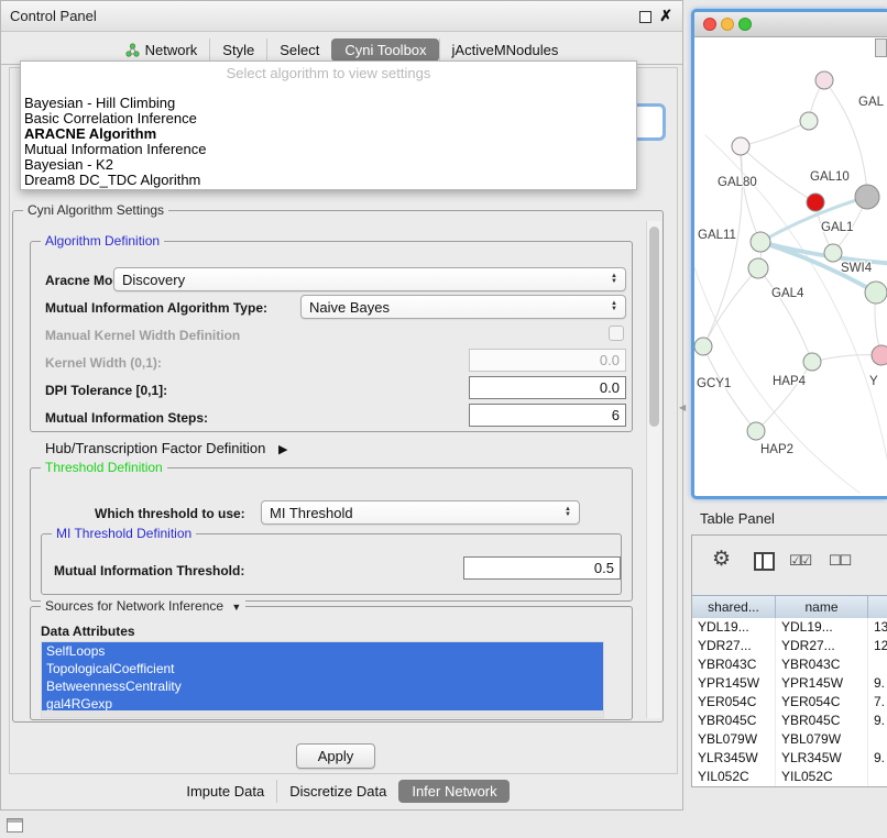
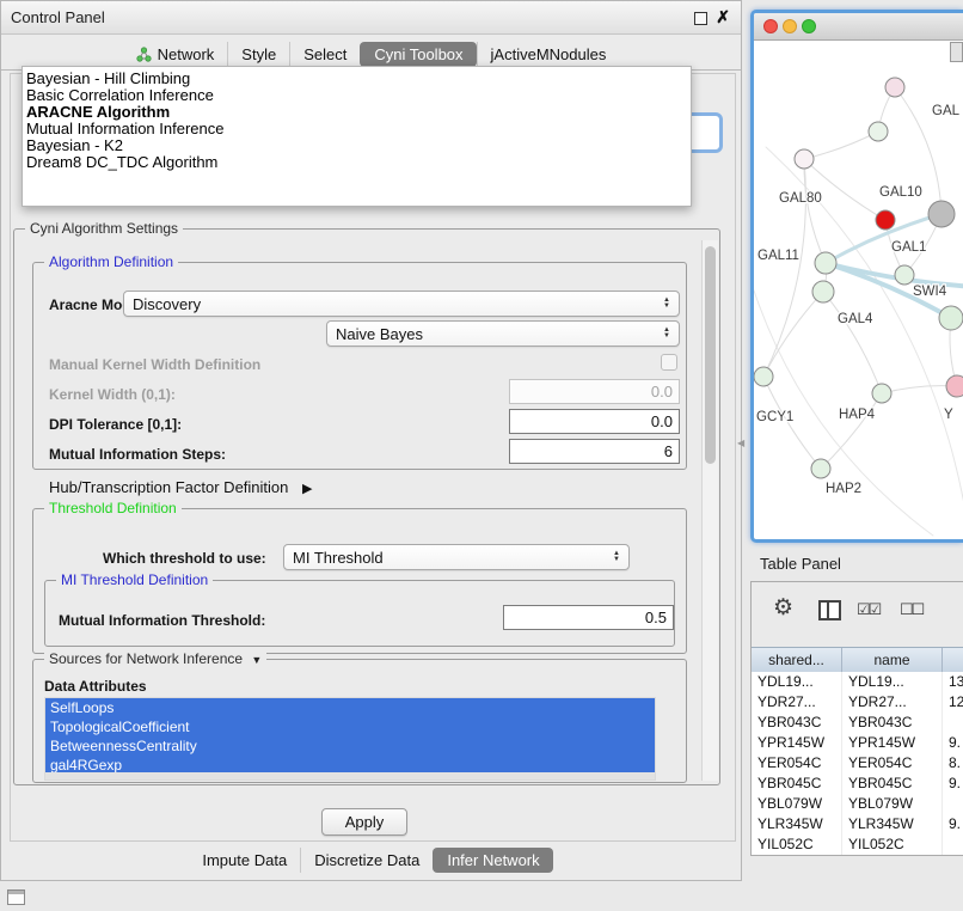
  Control Panel
  ✗
  Network
  Style
  Select
  Cyni Toolbox
  jActiveMNodules
- Select algorithm to view settings
  Bayesian - Hill Climbing
  Basic Correlation Inference
  ARACNE Algorithm
  Mutual Information Inference
  Bayesian - K2
  Dream8 DC_TDC Algorithm
  Cyni Algorithm Settings
  Algorithm Definition
  Aracne Mo
  Discovery
- Mutual Information Algorithm Type:
  Naive Bayes
  Manual Kernel Width Definition
  Kernel Width (0,1):
  0.0
  DPI Tolerance [0,1]:
  0.0
  Mutual Information Steps:
  6
  Hub/Transcription Factor Definition ▶
  Threshold Definition
  Which threshold to use:
  MI Threshold
  MI Threshold Definition
  Mutual Information Threshold:
  0.5
  Sources for Network Inference ▼
  Data Attributes
  SelfLoops
  TopologicalCoefficient
  BetweennessCentrality
  gal4RGexp
  Apply
  Impute Data
  Discretize Data
  Infer Network
  GAL80
  GAL10
  GAL11
  GAL1
  SWI4
  GAL4
  GCY1
  HAP4
  HAP2
  GAL
  Y
  Table Panel
  ⚙
  ☑☑
  ☐☐
  shared...
  name
  YDL19...
  YDL19...
  13
  YDR27...
  YDR27...
  12
  YBR043C
  YBR043C
  YPR145W
  YPR145W
  9.
  YER054C
  YER054C
- 7.
+ 8.
  YBR045C
  YBR045C
  9.
  YBL079W
  YBL079W
  YLR345W
  YLR345W
  9.
  YIL052C
  YIL052C
  ◀
